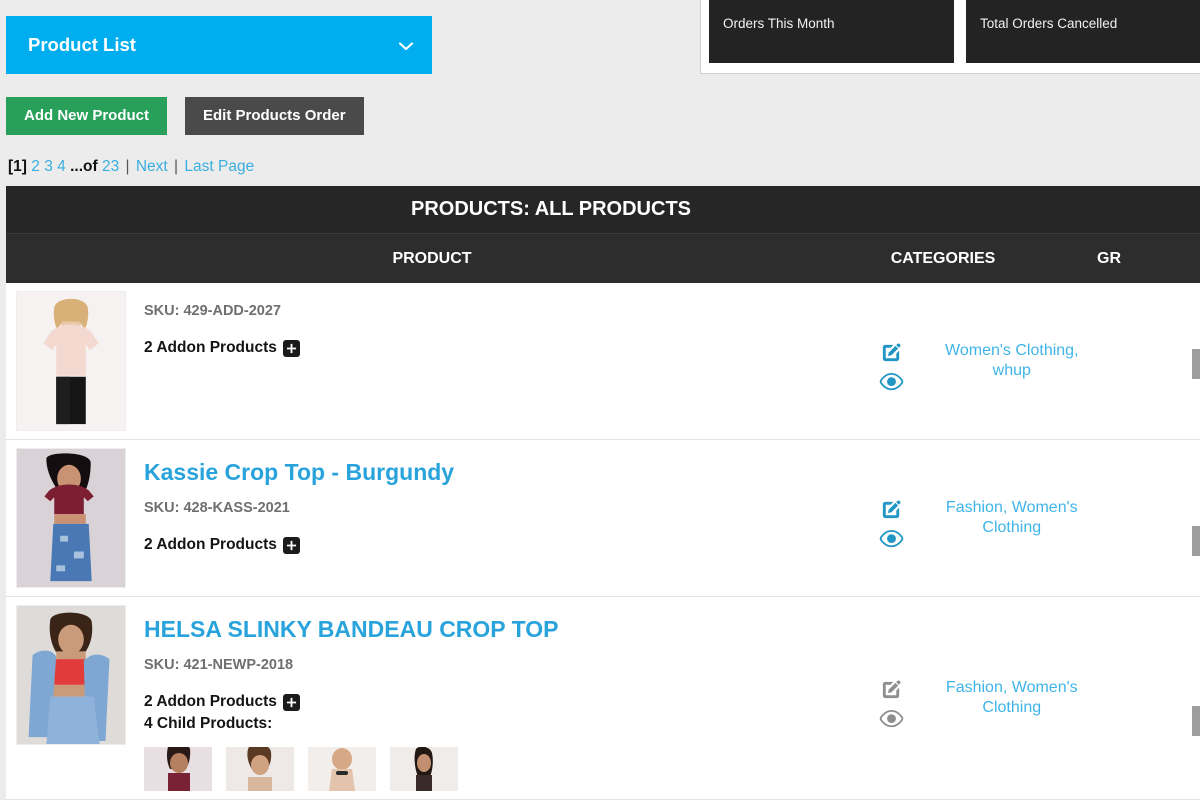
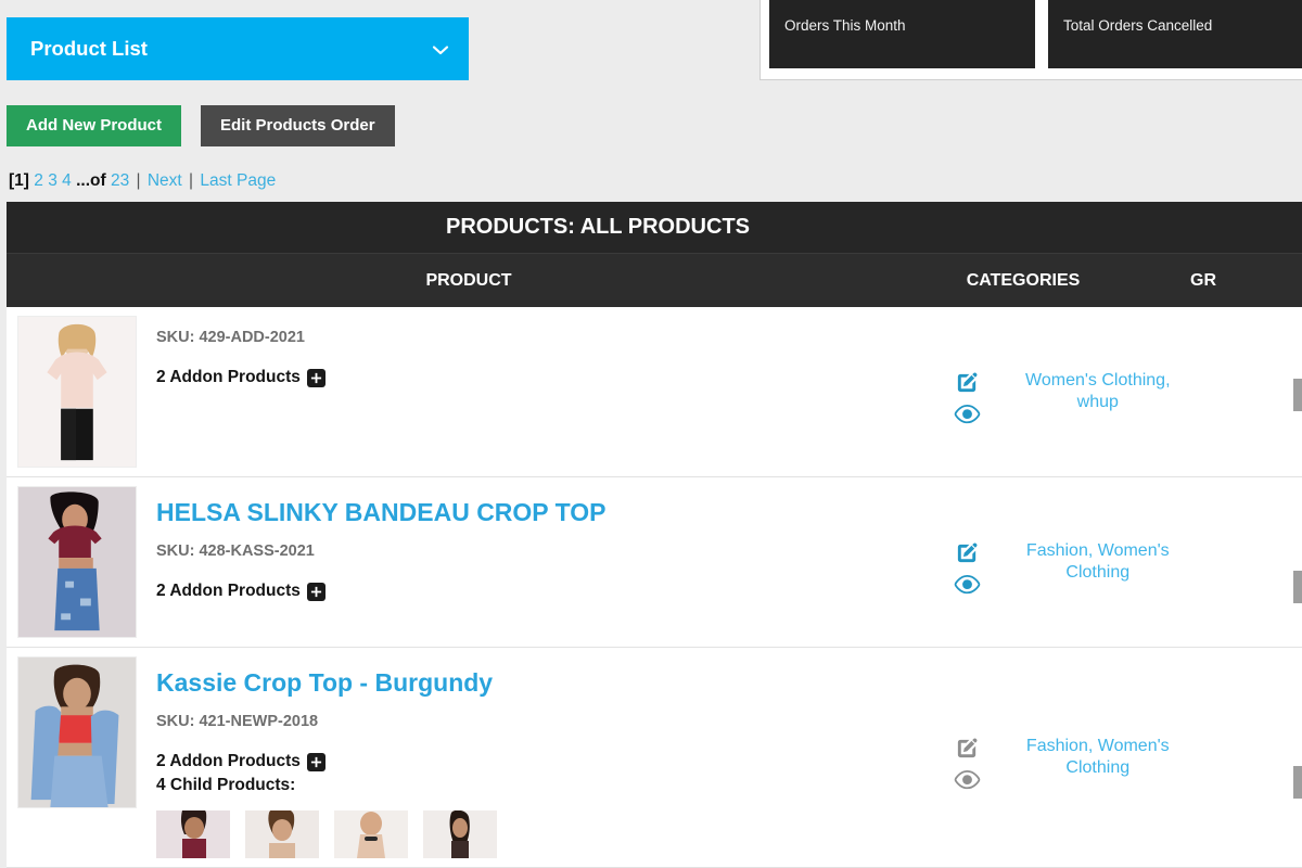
  Orders This Month
  Total Orders Cancelled
  Product List
  Add New Product
  Edit Products Order
  [1] 2 3 4 ...of 23 | Next | Last Page
  PRODUCTS: ALL PRODUCTS
  PRODUCT
  CATEGORIES
  GR
- SKU: 429-ADD-2027
+ SKU: 429-ADD-2021
  2 Addon Products
  Women's Clothing, whup
- Kassie Crop Top - Burgundy
+ HELSA SLINKY BANDEAU CROP TOP
  SKU: 428-KASS-2021
  2 Addon Products
  Fashion, Women's Clothing
- HELSA SLINKY BANDEAU CROP TOP
+ Kassie Crop Top - Burgundy
  SKU: 421-NEWP-2018
  2 Addon Products
  4 Child Products:
  Fashion, Women's Clothing
